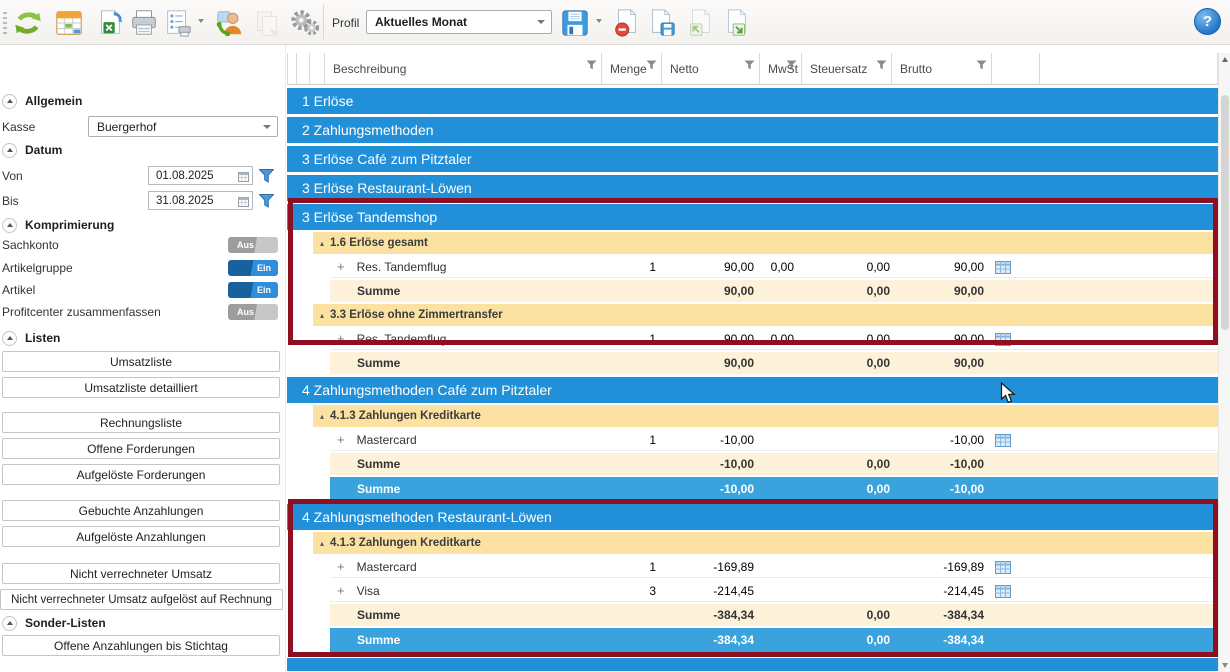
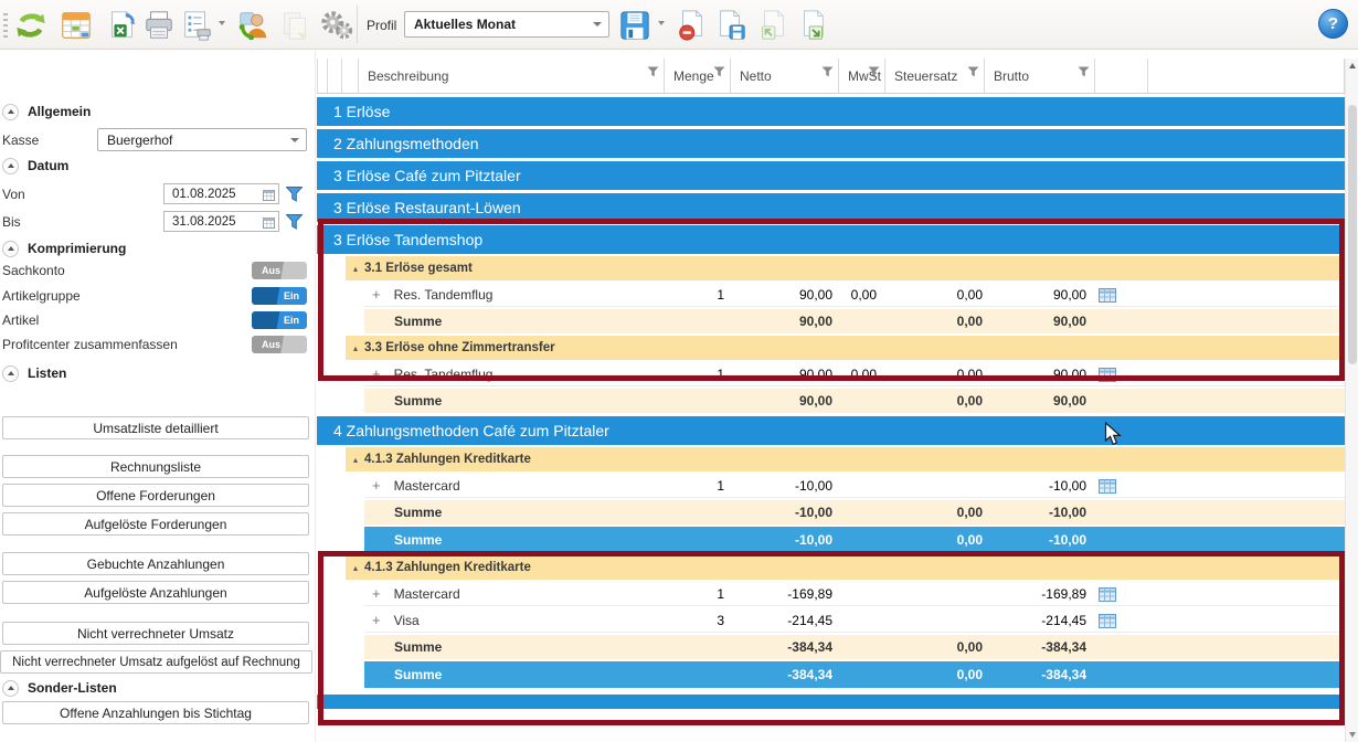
  Profil
  Aktuelles Monat
  ?
  Allgemein
  Datum
  Komprimierung
  Listen
  Sonder-Listen
  Kasse
  Buergerhof
  Von
  01.08.2025
  Bis
  31.08.2025
  Sachkonto
  Aus
  Artikelgruppe
  Ein
  Artikel
  Ein
  Profitcenter zusammenfassen
  Aus
- Umsatzliste
  Umsatzliste detailliert
  Rechnungsliste
  Offene Forderungen
  Aufgelöste Forderungen
  Gebuchte Anzahlungen
  Aufgelöste Anzahlungen
  Nicht verrechneter Umsatz
  Nicht verrechneter Umsatz aufgelöst auf Rechnung
  Offene Anzahlungen bis Stichtag
  Beschreibung
  Menge
  Netto
  MwSt
  Steuersatz
  Brutto
  1 Erlöse
  2 Zahlungsmethoden
  3 Erlöse Café zum Pitztaler
  3 Erlöse Restaurant-Löwen
  3 Erlöse Tandemshop
  ▴
- 1.6 Erlöse gesamt
+ 3.1 Erlöse gesamt
  +
  Res. Tandemflug
  1
  90,00
  0,00
  0,00
  90,00
  Summe
  90,00
  0,00
  90,00
  ▴
  3.3 Erlöse ohne Zimmertransfer
  +
  Res. Tandemflug
  1
  90,00
  0,00
  0,00
  90,00
  Summe
  90,00
  0,00
  90,00
  4 Zahlungsmethoden Café zum Pitztaler
  ▴
  4.1.3 Zahlungen Kreditkarte
  +
  Mastercard
  1
  -10,00
  -10,00
  Summe
  -10,00
  0,00
  -10,00
  Summe
  -10,00
  0,00
  -10,00
- 4 Zahlungsmethoden Restaurant-Löwen
  ▴
  4.1.3 Zahlungen Kreditkarte
  +
  Mastercard
  1
  -169,89
  -169,89
  +
  Visa
  3
  -214,45
  -214,45
  Summe
  -384,34
  0,00
  -384,34
  Summe
  -384,34
  0,00
  -384,34
